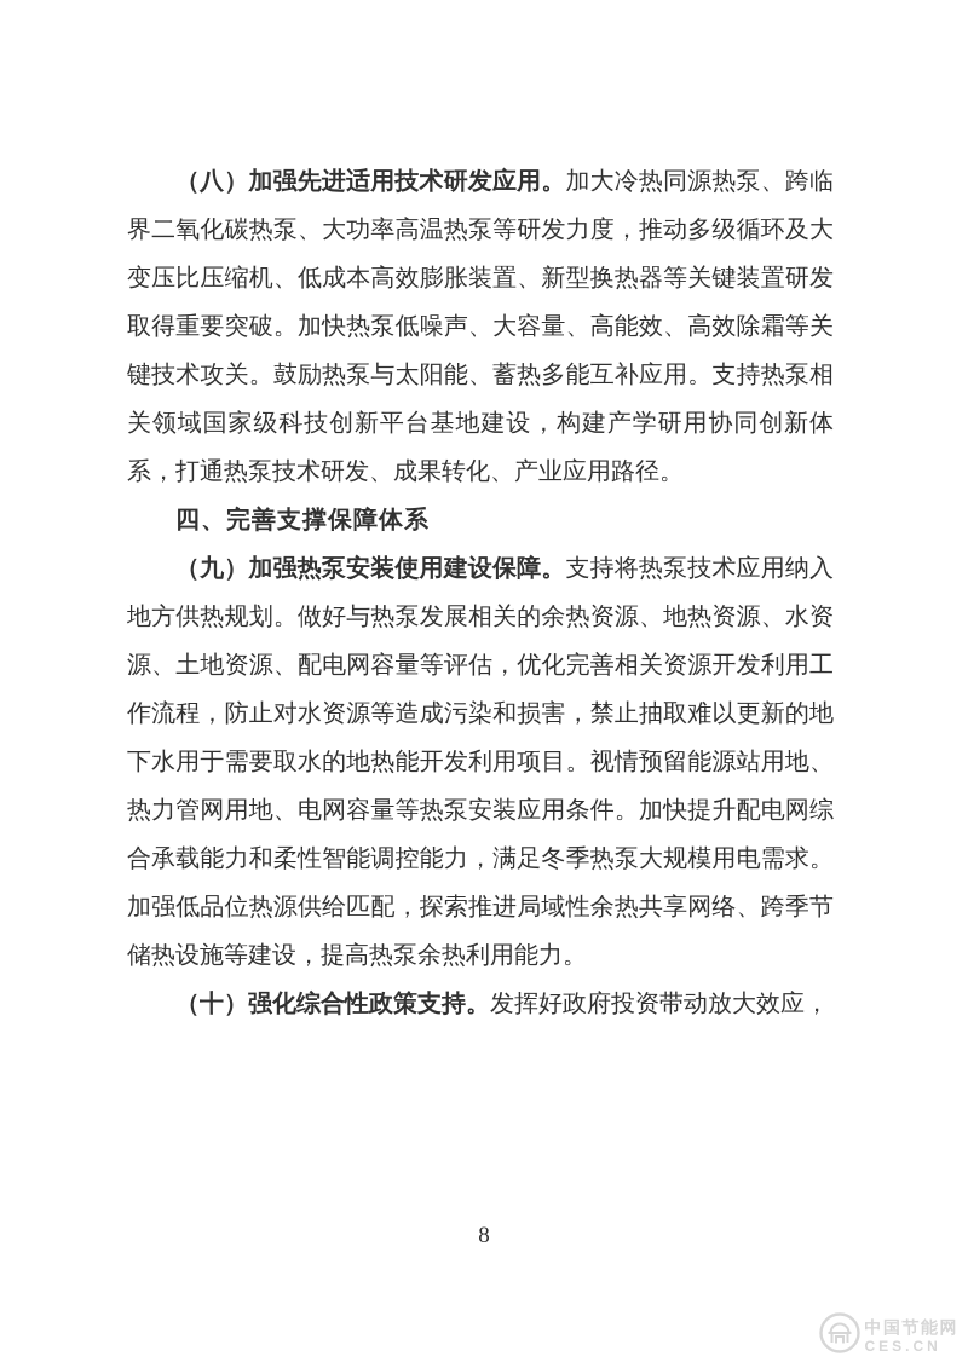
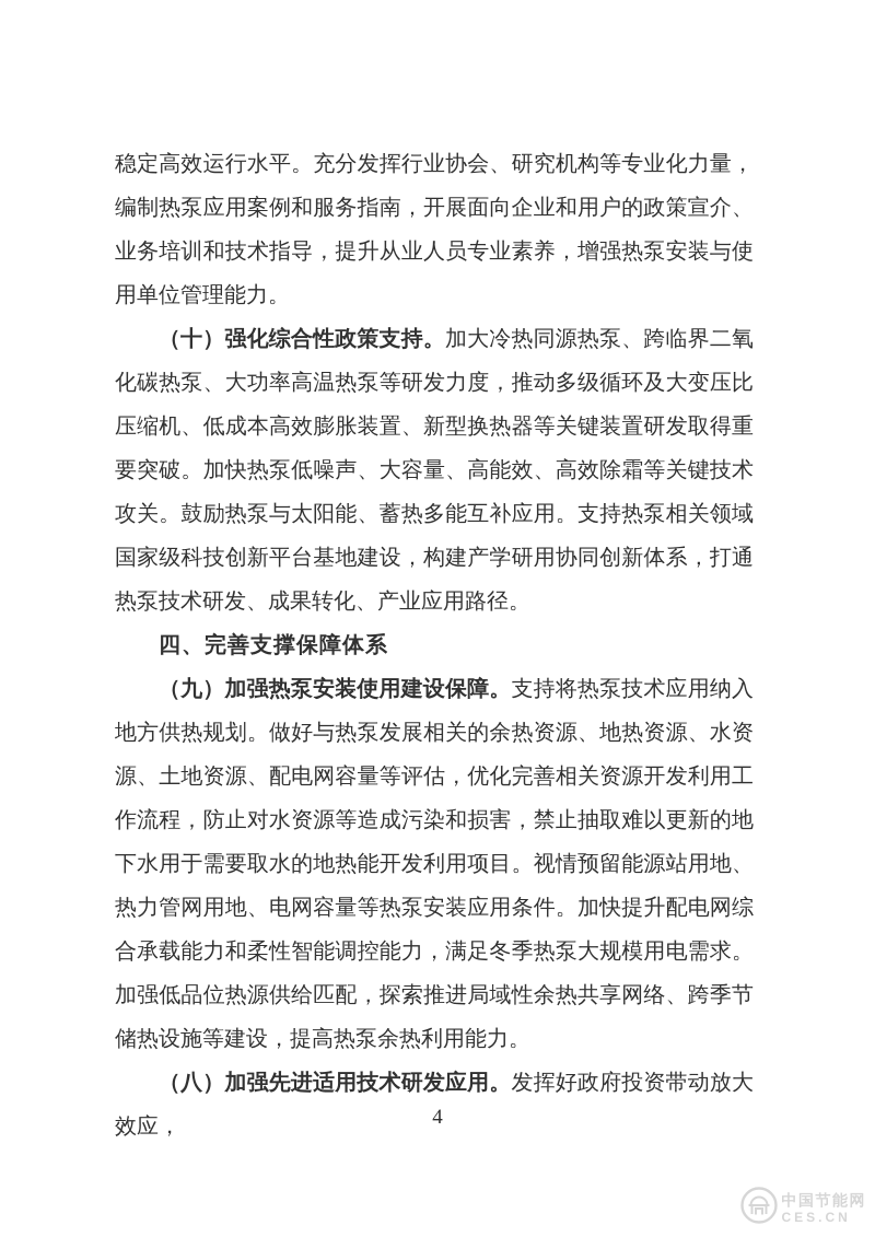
+ 稳定高效运行水平。充分发挥行业协会、研究机构等专业化力量，编制热泵应用案例和服务指南，开展面向企业和用户的政策宣介、业务培训和技术指导，提升从业人员专业素养，增强热泵安装与使用单位管理能力。
- （八）加强先进适用技术研发应用。加大冷热同源热泵、跨临界二氧化碳热泵、大功率高温热泵等研发力度，推动多级循环及大变压比压缩机、低成本高效膨胀装置、新型换热器等关键装置研发取得重要突破。加快热泵低噪声、大容量、高能效、高效除霜等关键技术攻关。鼓励热泵与太阳能、蓄热多能互补应用。支持热泵相关领域国家级科技创新平台基地建设，构建产学研用协同创新体系，打通热泵技术研发、成果转化、产业应用路径。
+ （十）强化综合性政策支持。加大冷热同源热泵、跨临界二氧化碳热泵、大功率高温热泵等研发力度，推动多级循环及大变压比压缩机、低成本高效膨胀装置、新型换热器等关键装置研发取得重要突破。加快热泵低噪声、大容量、高能效、高效除霜等关键技术攻关。鼓励热泵与太阳能、蓄热多能互补应用。支持热泵相关领域国家级科技创新平台基地建设，构建产学研用协同创新体系，打通热泵技术研发、成果转化、产业应用路径。
  四、完善支撑保障体系
  （九）加强热泵安装使用建设保障。支持将热泵技术应用纳入地方供热规划。做好与热泵发展相关的余热资源、地热资源、水资源、土地资源、配电网容量等评估，优化完善相关资源开发利用工作流程，防止对水资源等造成污染和损害，禁止抽取难以更新的地下水用于需要取水的地热能开发利用项目。视情预留能源站用地、热力管网用地、电网容量等热泵安装应用条件。加快提升配电网综合承载能力和柔性智能调控能力，满足冬季热泵大规模用电需求。加强低品位热源供给匹配，探索推进局域性余热共享网络、跨季节储热设施等建设，提高热泵余热利用能力。
- （十）强化综合性政策支持。发挥好政府投资带动放大效应，
+ （八）加强先进适用技术研发应用。发挥好政府投资带动放大效应，
- 8
+ 4
  中国节能网
  CES.CN
